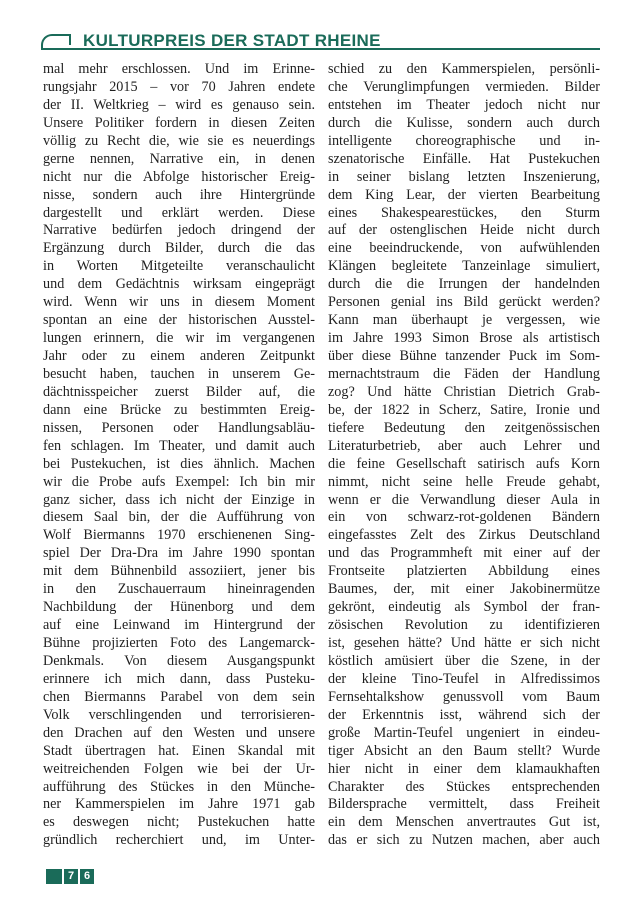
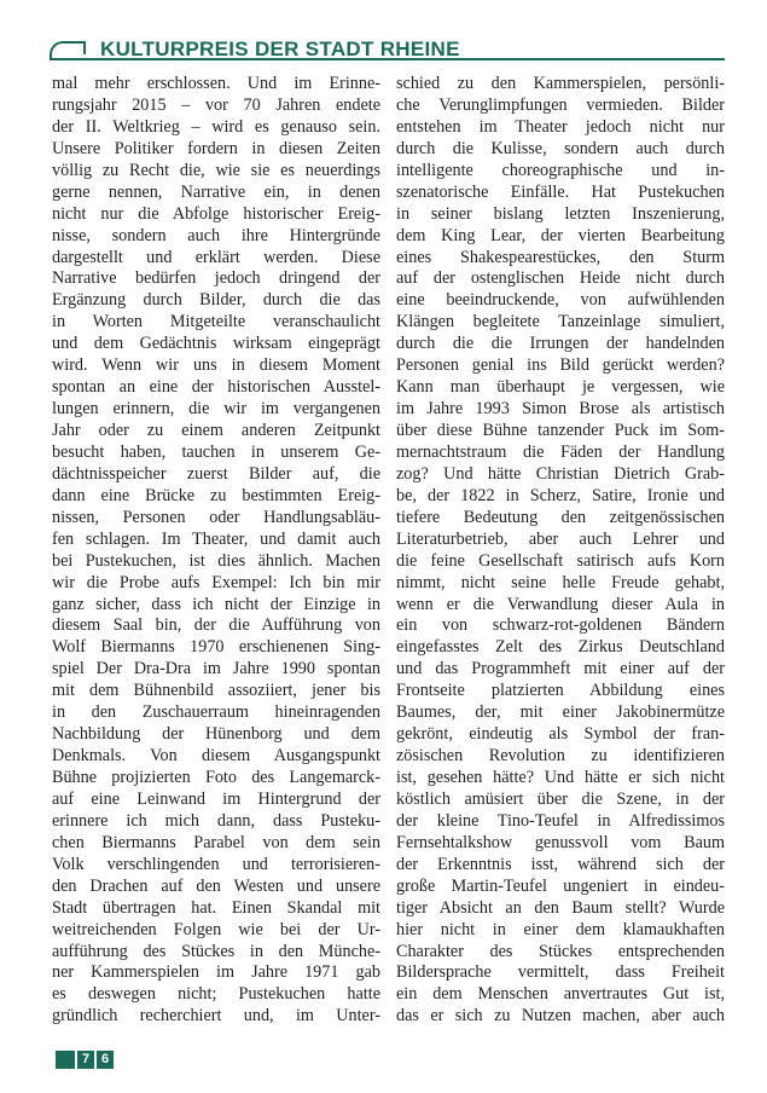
  KULTURPREIS DER STADT RHEINE
  mal mehr erschlossen. Und im Erinne-
  rungsjahr 2015 – vor 70 Jahren endete
  der II. Weltkrieg – wird es genauso sein.
  Unsere Politiker fordern in diesen Zeiten
  völlig zu Recht die, wie sie es neuerdings
  gerne nennen, Narrative ein, in denen
  nicht nur die Abfolge historischer Ereig-
  nisse, sondern auch ihre Hintergründe
  dargestellt und erklärt werden. Diese
  Narrative bedürfen jedoch dringend der
  Ergänzung durch Bilder, durch die das
  in Worten Mitgeteilte veranschaulicht
  und dem Gedächtnis wirksam eingeprägt
  wird. Wenn wir uns in diesem Moment
  spontan an eine der historischen Ausstel-
  lungen erinnern, die wir im vergangenen
  Jahr oder zu einem anderen Zeitpunkt
  besucht haben, tauchen in unserem Ge-
  dächtnisspeicher zuerst Bilder auf, die
  dann eine Brücke zu bestimmten Ereig-
  nissen, Personen oder Handlungsabläu-
  fen schlagen. Im Theater, und damit auch
  bei Pustekuchen, ist dies ähnlich. Machen
  wir die Probe aufs Exempel: Ich bin mir
  ganz sicher, dass ich nicht der Einzige in
  diesem Saal bin, der die Aufführung von
  Wolf Biermanns 1970 erschienenen Sing-
  spiel Der Dra-Dra im Jahre 1990 spontan
  mit dem Bühnenbild assoziiert, jener bis
  in den Zuschauerraum hineinragenden
  Nachbildung der Hünenborg und dem
- auf eine Leinwand im Hintergrund der
+ Denkmals. Von diesem Ausgangspunkt
  Bühne projizierten Foto des Langemarck-
- Denkmals. Von diesem Ausgangspunkt
+ auf eine Leinwand im Hintergrund der
  erinnere ich mich dann, dass Pusteku-
  chen Biermanns Parabel von dem sein
  Volk verschlingenden und terrorisieren-
  den Drachen auf den Westen und unsere
  Stadt übertragen hat. Einen Skandal mit
  weitreichenden Folgen wie bei der Ur-
  aufführung des Stückes in den Münche-
  ner Kammerspielen im Jahre 1971 gab
  es deswegen nicht; Pustekuchen hatte
  gründlich recherchiert und, im Unter-
  schied zu den Kammerspielen, persönli-
  che Verunglimpfungen vermieden. Bilder
  entstehen im Theater jedoch nicht nur
  durch die Kulisse, sondern auch durch
  intelligente choreographische und in-
  szenatorische Einfälle. Hat Pustekuchen
  in seiner bislang letzten Inszenierung,
  dem King Lear, der vierten Bearbeitung
  eines Shakespearestückes, den Sturm
  auf der ostenglischen Heide nicht durch
  eine beeindruckende, von aufwühlenden
  Klängen begleitete Tanzeinlage simuliert,
  durch die die Irrungen der handelnden
  Personen genial ins Bild gerückt werden?
  Kann man überhaupt je vergessen, wie
  im Jahre 1993 Simon Brose als artistisch
  über diese Bühne tanzender Puck im Som-
  mernachtstraum die Fäden der Handlung
  zog? Und hätte Christian Dietrich Grab-
  be, der 1822 in Scherz, Satire, Ironie und
  tiefere Bedeutung den zeitgenössischen
  Literaturbetrieb, aber auch Lehrer und
  die feine Gesellschaft satirisch aufs Korn
  nimmt, nicht seine helle Freude gehabt,
  wenn er die Verwandlung dieser Aula in
  ein von schwarz-rot-goldenen Bändern
  eingefasstes Zelt des Zirkus Deutschland
  und das Programmheft mit einer auf der
  Frontseite platzierten Abbildung eines
  Baumes, der, mit einer Jakobinermütze
  gekrönt, eindeutig als Symbol der fran-
  zösischen Revolution zu identifizieren
  ist, gesehen hätte? Und hätte er sich nicht
  köstlich amüsiert über die Szene, in der
  der kleine Tino-Teufel in Alfredissimos
  Fernsehtalkshow genussvoll vom Baum
  der Erkenntnis isst, während sich der
  große Martin-Teufel ungeniert in eindeu-
  tiger Absicht an den Baum stellt? Wurde
  hier nicht in einer dem klamaukhaften
  Charakter des Stückes entsprechenden
  Bildersprache vermittelt, dass Freiheit
  ein dem Menschen anvertrautes Gut ist,
  das er sich zu Nutzen machen, aber auch
  7
  6
